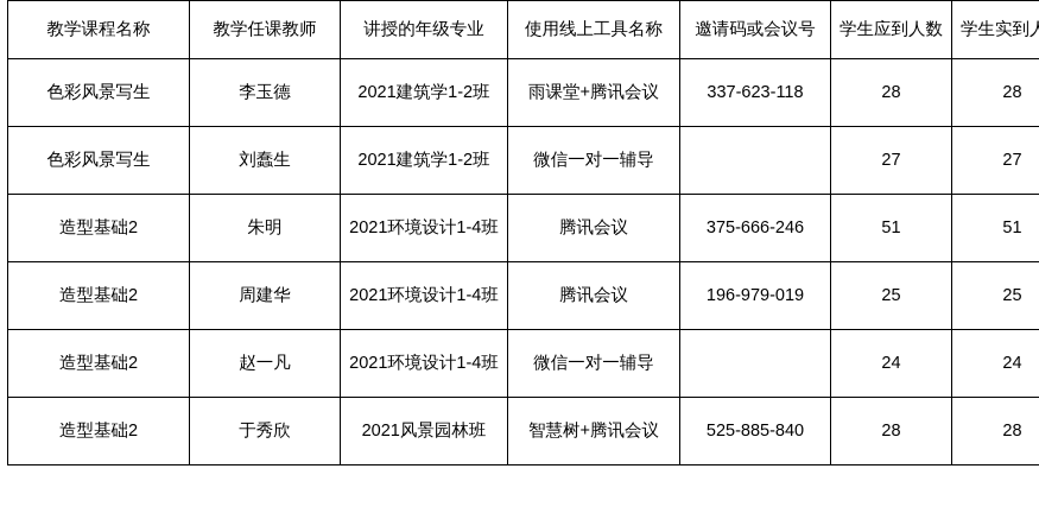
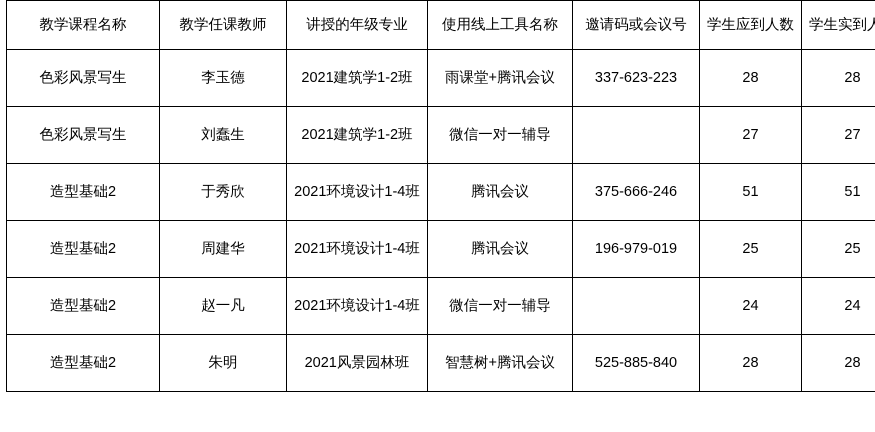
  教学课程名称	教学任课教师	讲授的年级专业	使用线上工具名称	邀请码或会议号	学生应到人数	学生实到人
- 色彩风景写生	李玉德	2021建筑学1-2班	雨课堂+腾讯会议	337-623-118	28	28
+ 色彩风景写生	李玉德	2021建筑学1-2班	雨课堂+腾讯会议	337-623-223	28	28
  色彩风景写生	刘蠢生	2021建筑学1-2班	微信一对一辅导		27	27
- 造型基础2	朱明	2021环境设计1-4班	腾讯会议	375-666-246	51	51
+ 造型基础2	于秀欣	2021环境设计1-4班	腾讯会议	375-666-246	51	51
  造型基础2	周建华	2021环境设计1-4班	腾讯会议	196-979-019	25	25
  造型基础2	赵一凡	2021环境设计1-4班	微信一对一辅导		24	24
- 造型基础2	于秀欣	2021风景园林班	智慧树+腾讯会议	525-885-840	28	28
+ 造型基础2	朱明	2021风景园林班	智慧树+腾讯会议	525-885-840	28	28
